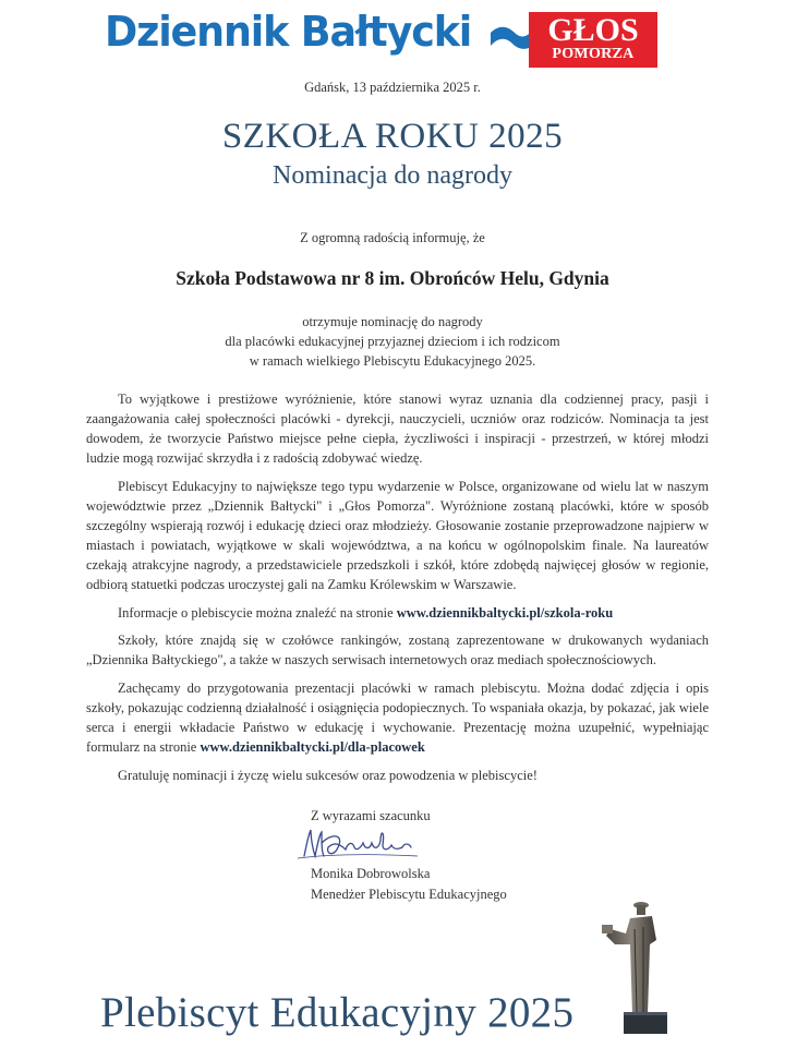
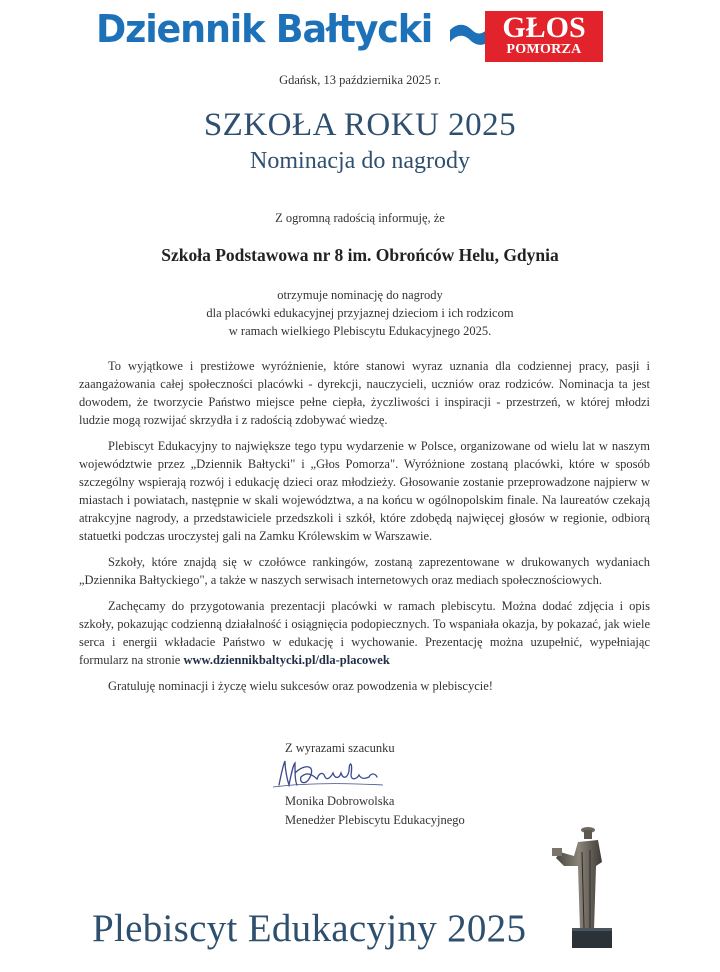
  Dziennik Bałtycki
  GŁOS
  POMORZA
  Gdańsk, 13 października 2025 r.
  SZKOŁA ROKU 2025
  Nominacja do nagrody
  Z ogromną radością informuję, że
  Szkoła Podstawowa nr 8 im. Obrońców Helu, Gdynia
  otrzymuje nominację do nagrody
  dla placówki edukacyjnej przyjaznej dzieciom i ich rodzicom
  w ramach wielkiego Plebiscytu Edukacyjnego 2025.
  To wyjątkowe i prestiżowe wyróżnienie, które stanowi wyraz uznania dla codziennej pracy, pasji i zaangażowania całej społeczności placówki - dyrekcji, nauczycieli, uczniów oraz rodziców. Nominacja ta jest dowodem, że tworzycie Państwo miejsce pełne ciepła, życzliwości i inspiracji - przestrzeń, w której młodzi ludzie mogą rozwijać skrzydła i z radością zdobywać wiedzę.
- Plebiscyt Edukacyjny to największe tego typu wydarzenie w Polsce, organizowane od wielu lat w naszym województwie przez „Dziennik Bałtycki" i „Głos Pomorza". Wyróżnione zostaną placówki, które w sposób szczególny wspierają rozwój i edukację dzieci oraz młodzieży. Głosowanie zostanie przeprowadzone najpierw w miastach i powiatach, wyjątkowe w skali województwa, a na końcu w ogólnopolskim finale. Na laureatów czekają atrakcyjne nagrody, a przedstawiciele przedszkoli i szkół, które zdobędą najwięcej głosów w regionie, odbiorą statuetki podczas uroczystej gali na Zamku Królewskim w Warszawie.
+ Plebiscyt Edukacyjny to największe tego typu wydarzenie w Polsce, organizowane od wielu lat w naszym województwie przez „Dziennik Bałtycki" i „Głos Pomorza". Wyróżnione zostaną placówki, które w sposób szczególny wspierają rozwój i edukację dzieci oraz młodzieży. Głosowanie zostanie przeprowadzone najpierw w miastach i powiatach, następnie w skali województwa, a na końcu w ogólnopolskim finale. Na laureatów czekają atrakcyjne nagrody, a przedstawiciele przedszkoli i szkół, które zdobędą najwięcej głosów w regionie, odbiorą statuetki podczas uroczystej gali na Zamku Królewskim w Warszawie.
- Informacje o plebiscycie można znaleźć na stronie www.dziennikbaltycki.pl/szkola-roku
  Szkoły, które znajdą się w czołówce rankingów, zostaną zaprezentowane w drukowanych wydaniach „Dziennika Bałtyckiego", a także w naszych serwisach internetowych oraz mediach społecznościowych.
  Zachęcamy do przygotowania prezentacji placówki w ramach plebiscytu. Można dodać zdjęcia i opis szkoły, pokazując codzienną działalność i osiągnięcia podopiecznych. To wspaniała okazja, by pokazać, jak wiele serca i energii wkładacie Państwo w edukację i wychowanie. Prezentację można uzupełnić, wypełniając formularz na stronie www.dziennikbaltycki.pl/dla-placowek
  Gratuluję nominacji i życzę wielu sukcesów oraz powodzenia w plebiscycie!
  Z wyrazami szacunku
  Monika Dobrowolska
  Menedżer Plebiscytu Edukacyjnego
  Plebiscyt Edukacyjny 2025
